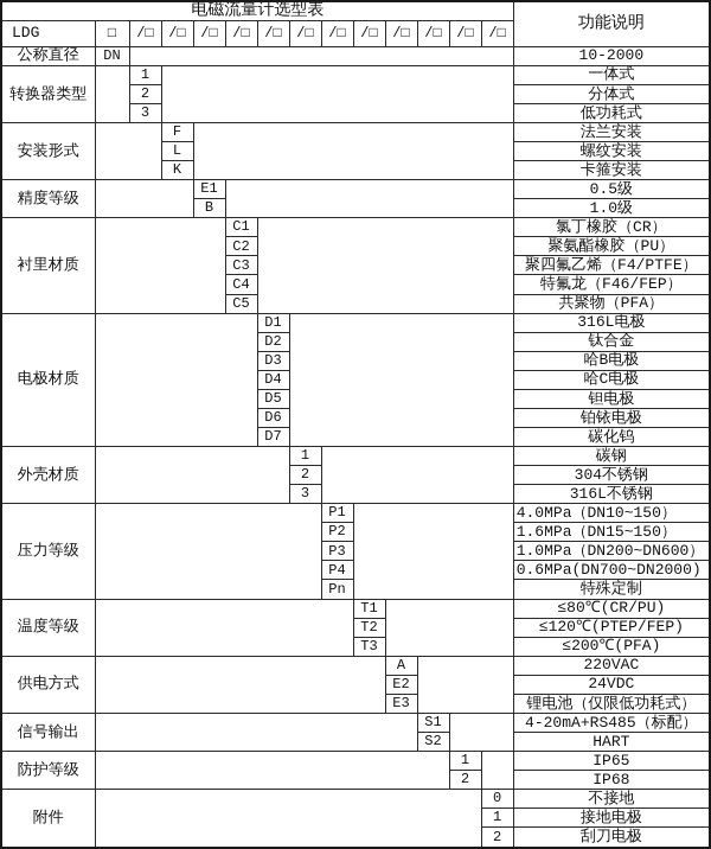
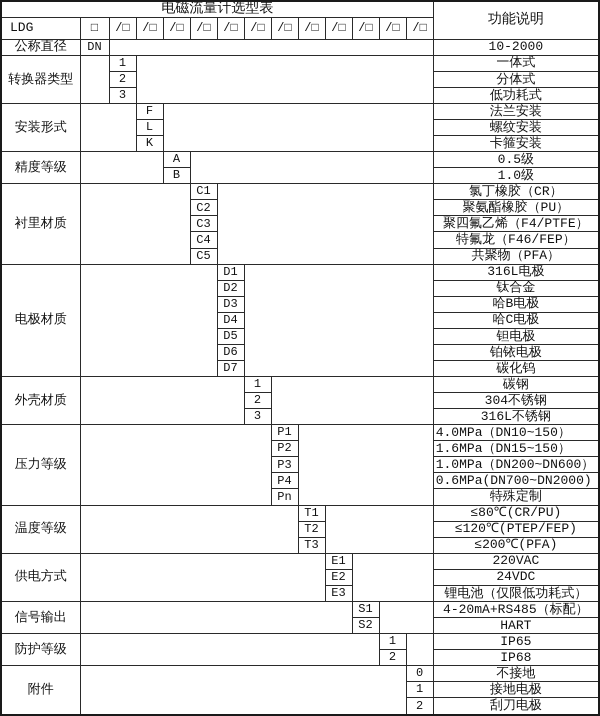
  电磁流量计选型表	功能说明
  LDG	□	/□	/□	/□	/□	/□	/□	/□	/□	/□	/□	/□	/□
  公称直径	DN		10-2000
  转换器类型		1		一体式
  2	分体式
  3	低功耗式
  安装形式		F		法兰安装
  L	螺纹安装
  K	卡箍安装
- 精度等级		E1		0.5级
+ 精度等级		A		0.5级
  B	1.0级
  衬里材质		C1		氯丁橡胶（CR）
  C2	聚氨酯橡胶（PU）
  C3	聚四氟乙烯（F4/PTFE）
  C4	特氟龙（F46/FEP）
  C5	共聚物（PFA）
  电极材质		D1		316L电极
  D2	钛合金
  D3	哈B电极
  D4	哈C电极
  D5	钽电极
  D6	铂铱电极
  D7	碳化钨
  外壳材质		1		碳钢
  2	304不锈钢
  3	316L不锈钢
  压力等级		P1		4.0MPa（DN10~150）
  P2	1.6MPa（DN15~150）
  P3	1.0MPa（DN200~DN600）
  P4	0.6MPa(DN700~DN2000)
  Pn	特殊定制
  温度等级		T1		≤80℃(CR/PU)
  T2	≤120℃(PTEP/FEP)
  T3	≤200℃(PFA)
- 供电方式		A		220VAC
+ 供电方式		E1		220VAC
  E2	24VDC
  E3	锂电池（仅限低功耗式）
  信号输出		S1		4-20mA+RS485（标配）
  S2	HART
  防护等级		1		IP65
  2	IP68
  附件		0	不接地
  1	接地电极
  2	刮刀电极
